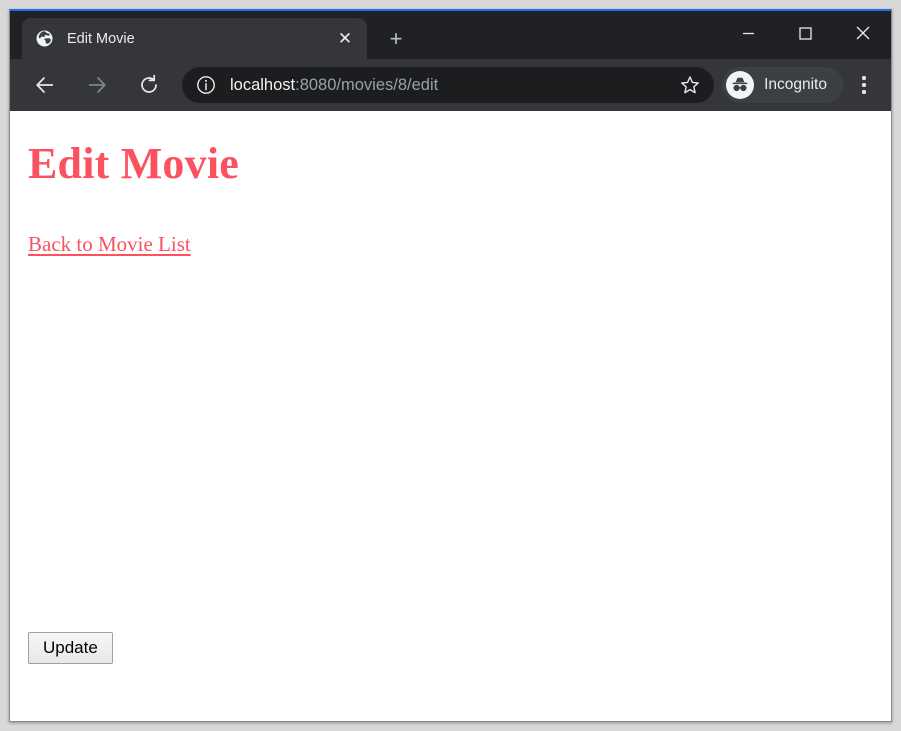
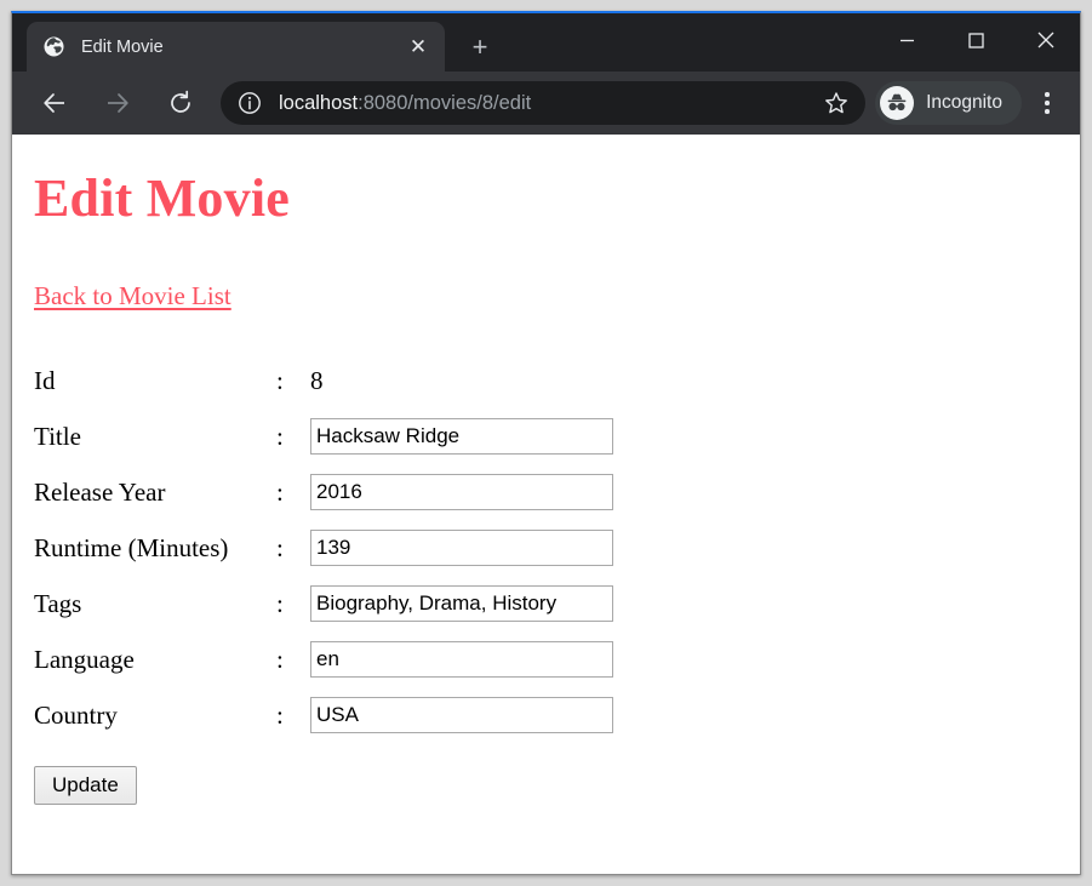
  Edit Movie
  ✕
  +
  localhost:8080/movies/8/edit
  Incognito
  Edit Movie
  Back to Movie List
+ Id	:	8
+ Title	:	Hacksaw Ridge
+ Release Year	:	2016
+ Runtime (Minutes)	:	139
+ Tags	:	Biography, Drama, History
+ Language	:	en
+ Country	:	USA
  Update
